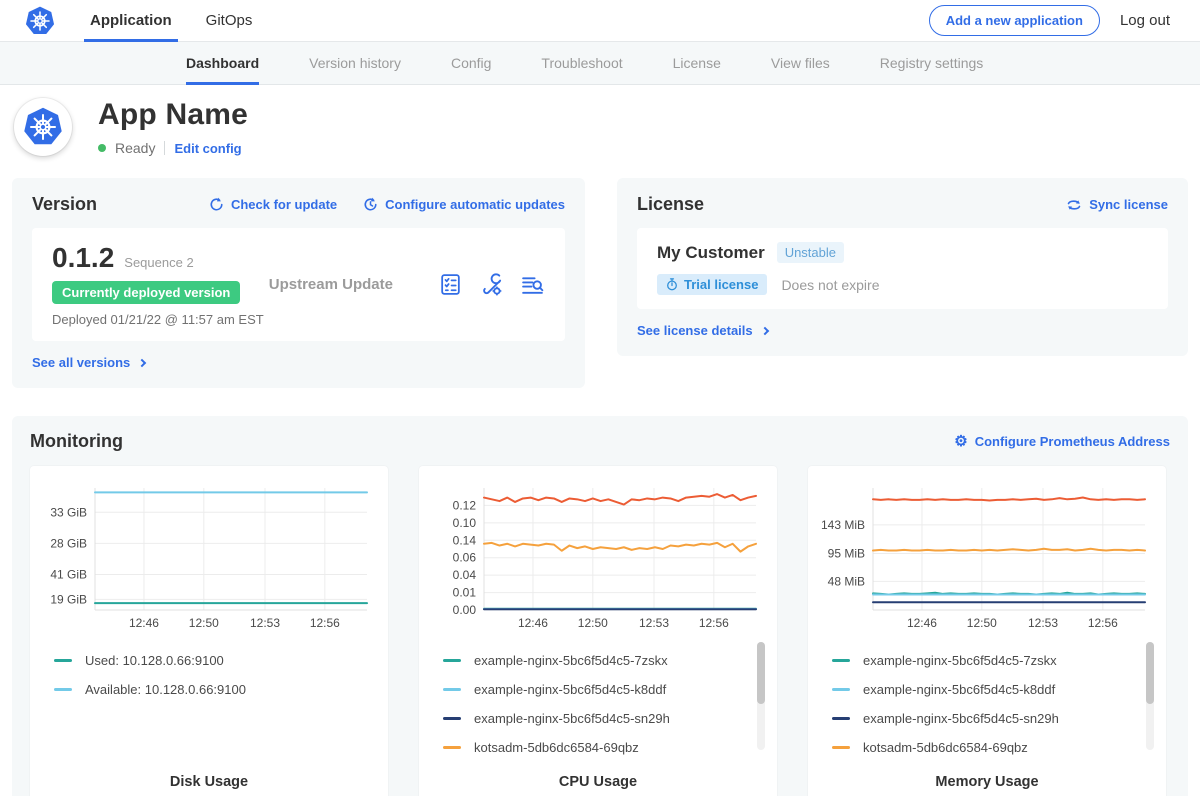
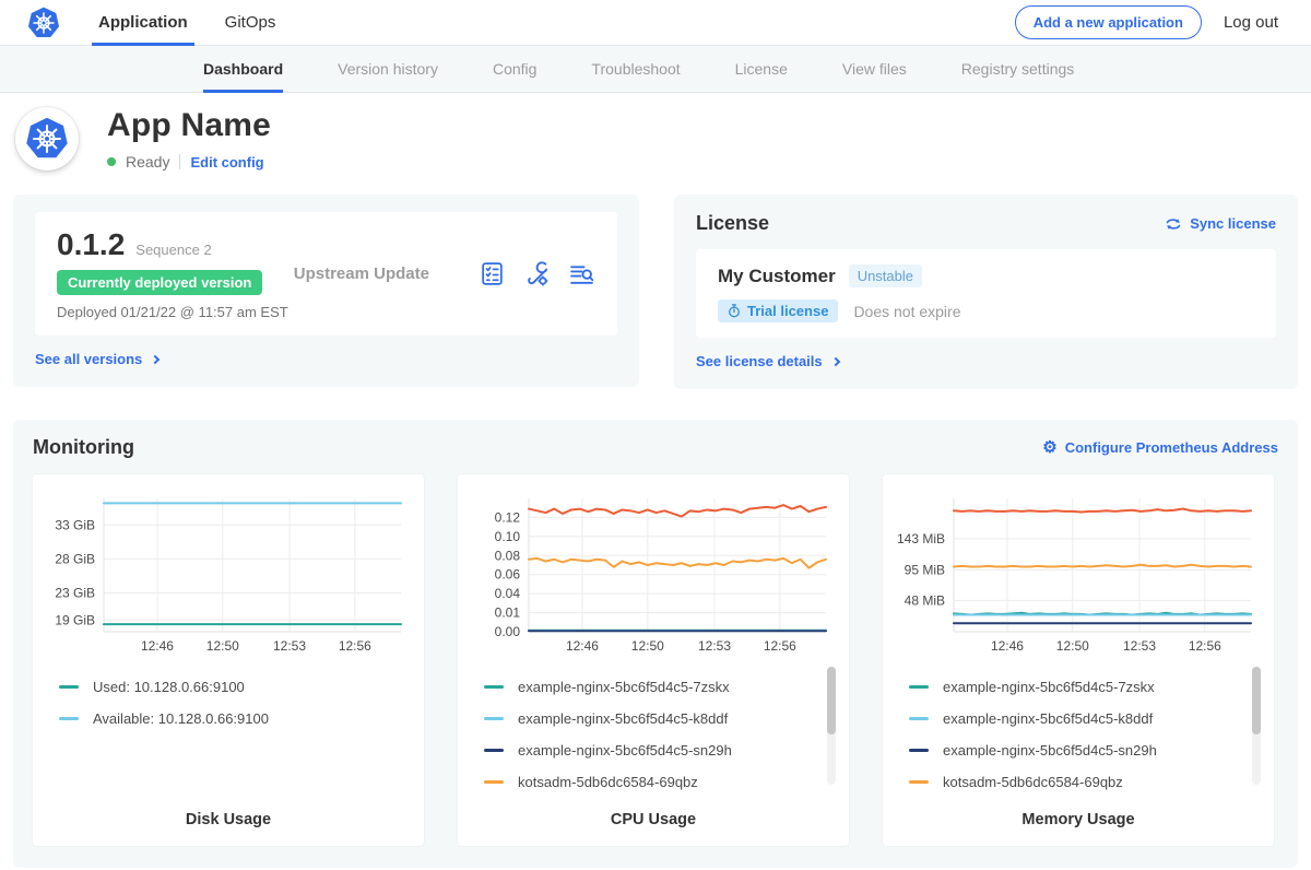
  Application
  GitOps
  Add a new application
  Log out
  Dashboard
  Version history
  Config
  Troubleshoot
  License
  View files
  Registry settings
  App Name
  Ready
  Edit config
- Version
- Check for update
- Configure automatic updates
  0.1.2
  Sequence 2
  Currently deployed version
  Deployed 01/21/22 @ 11:57 am EST
  Upstream Update
  See all versions
  License
  Sync license
  My Customer
  Unstable
  Trial license
  Does not expire
  See license details
  Monitoring
  ⚙
  Configure Prometheus Address
  19 GiB
- 41 GiB
+ 23 GiB
  28 GiB
  33 GiB
  12:46
  12:50
  12:53
  12:56
  Used: 10.128.0.66:9100
  Available: 10.128.0.66:9100
  Disk Usage
  0.00
  0.01
  0.04
  0.06
- 0.14
+ 0.08
  0.10
  0.12
  12:46
  12:50
  12:53
  12:56
  example-nginx-5bc6f5d4c5-7zskx
  example-nginx-5bc6f5d4c5-k8ddf
  example-nginx-5bc6f5d4c5-sn29h
  kotsadm-5db6dc6584-69qbz
  CPU Usage
  48 MiB
  95 MiB
  143 MiB
  12:46
  12:50
  12:53
  12:56
  example-nginx-5bc6f5d4c5-7zskx
  example-nginx-5bc6f5d4c5-k8ddf
  example-nginx-5bc6f5d4c5-sn29h
  kotsadm-5db6dc6584-69qbz
  Memory Usage
